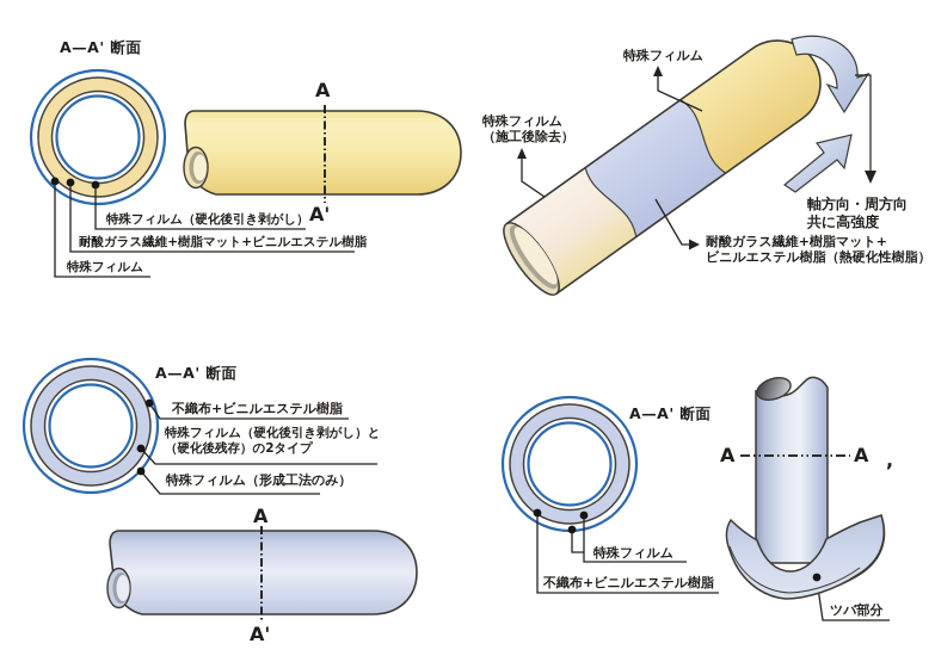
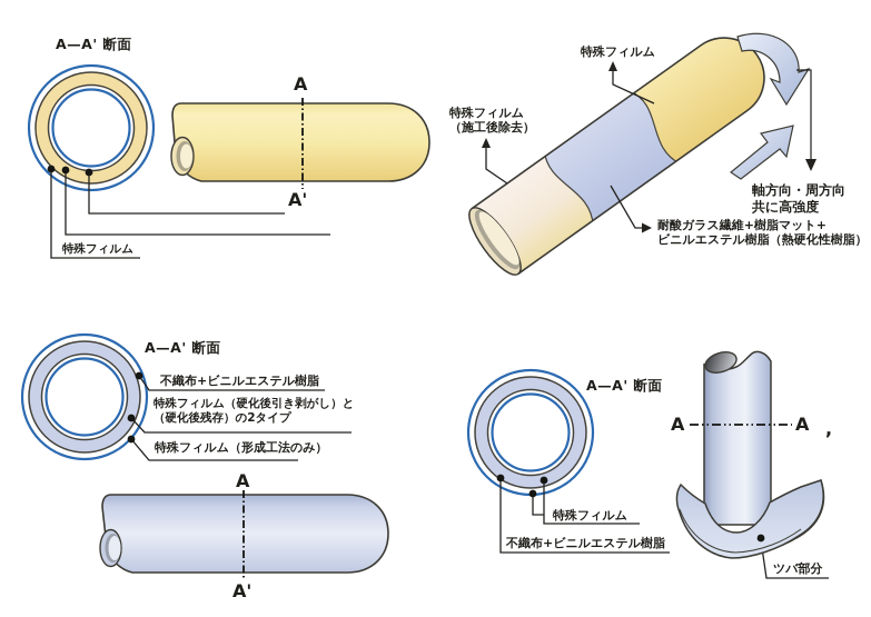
  A—A' 断面
  A
  A'
- 特殊フィルム（硬化後引き剥がし）
- 耐酸ガラス繊維+樹脂マット+ビニルエステル樹脂
  特殊フィルム
  特殊フィルム
  特殊フィルム
  （施工後除去）
  耐酸ガラス繊維+樹脂マット+
  ビニルエステル樹脂（熱硬化性樹脂）
  軸方向・周方向
  共に高強度
  A—A' 断面
  不織布+ビニルエステル樹脂
  特殊フィルム（硬化後引き剥がし）と
  （硬化後残存）の2タイプ
  特殊フィルム（形成工法のみ）
  A
  A'
  A—A' 断面
  A
  A
  ,
  特殊フィルム
  不織布+ビニルエステル樹脂
  ツバ部分
